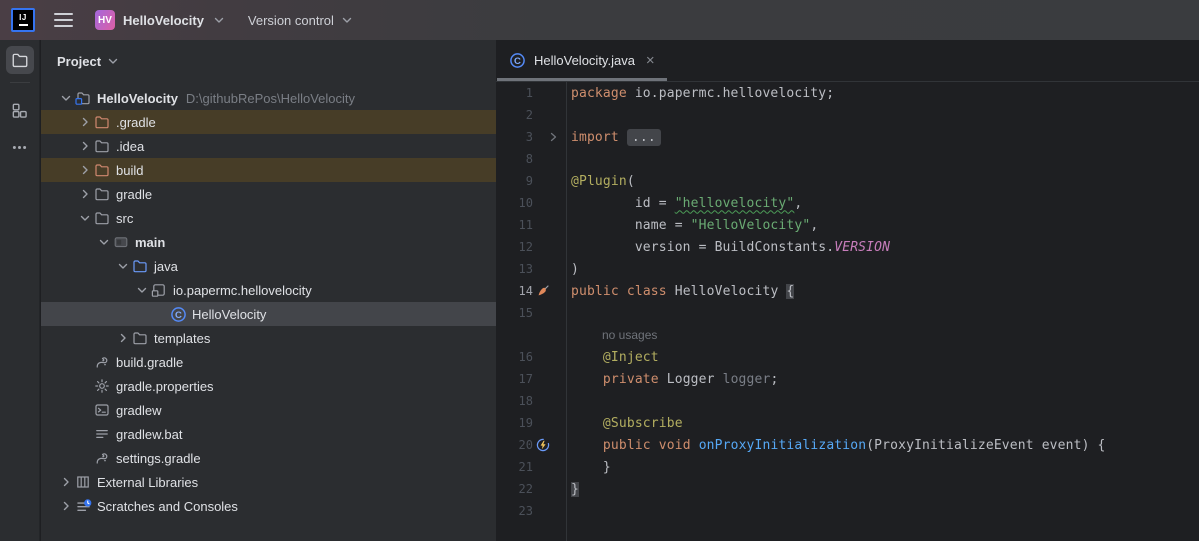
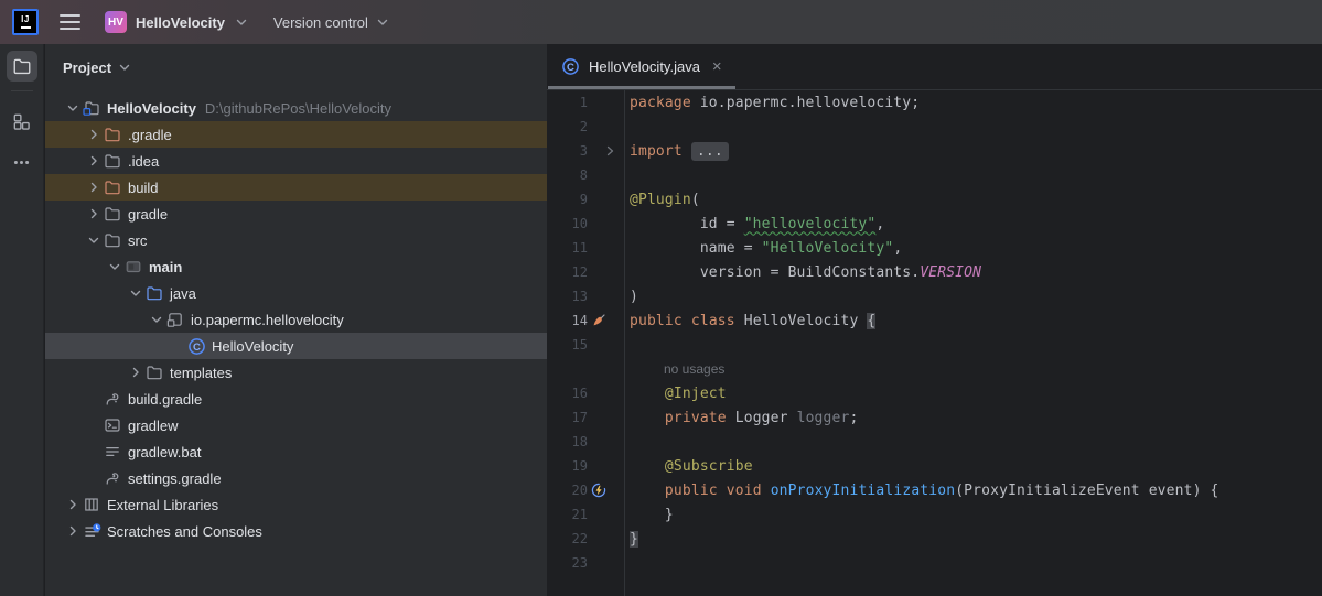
  IJ
  HV
  HelloVelocity
  Version control
  Project
  HelloVelocity
  D:\githubRePos\HelloVelocity
  .gradle
  .idea
  build
  gradle
  src
  main
  java
  io.papermc.hellovelocity
  C
  HelloVelocity
  templates
  build.gradle
- gradle.properties
  gradlew
  gradlew.bat
  settings.gradle
  External Libraries
  Scratches and Consoles
  C
  HelloVelocity.java
  ×
  1
  package io.papermc.hellovelocity;
  2
  3
  import ...
  8
  9
  @Plugin(
  10
  id = "hellovelocity",
  11
  name = "HelloVelocity",
  12
  version = BuildConstants.VERSION
  13
  )
  14
  public class HelloVelocity {
  15
  no usages
  16
  @Inject
  17
  private Logger logger;
  18
  19
  @Subscribe
  20
  public void onProxyInitialization(ProxyInitializeEvent event) {
  21
  }
  22
  }
  23
